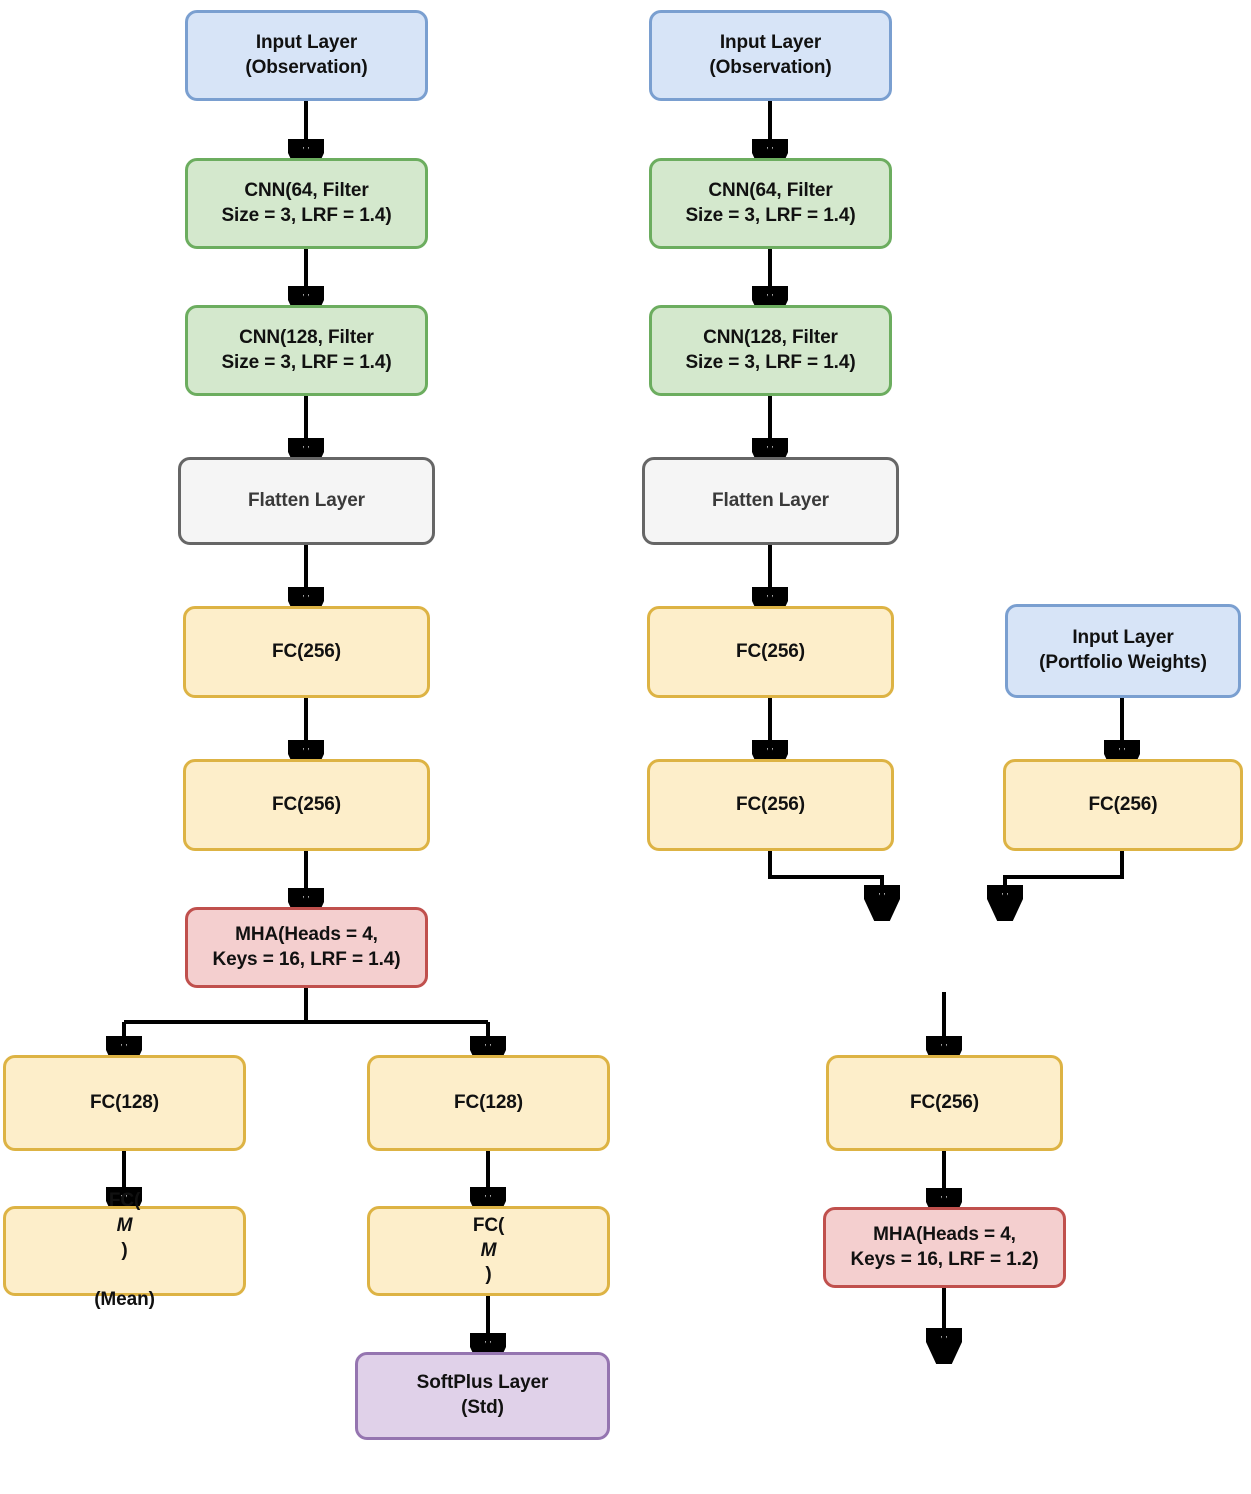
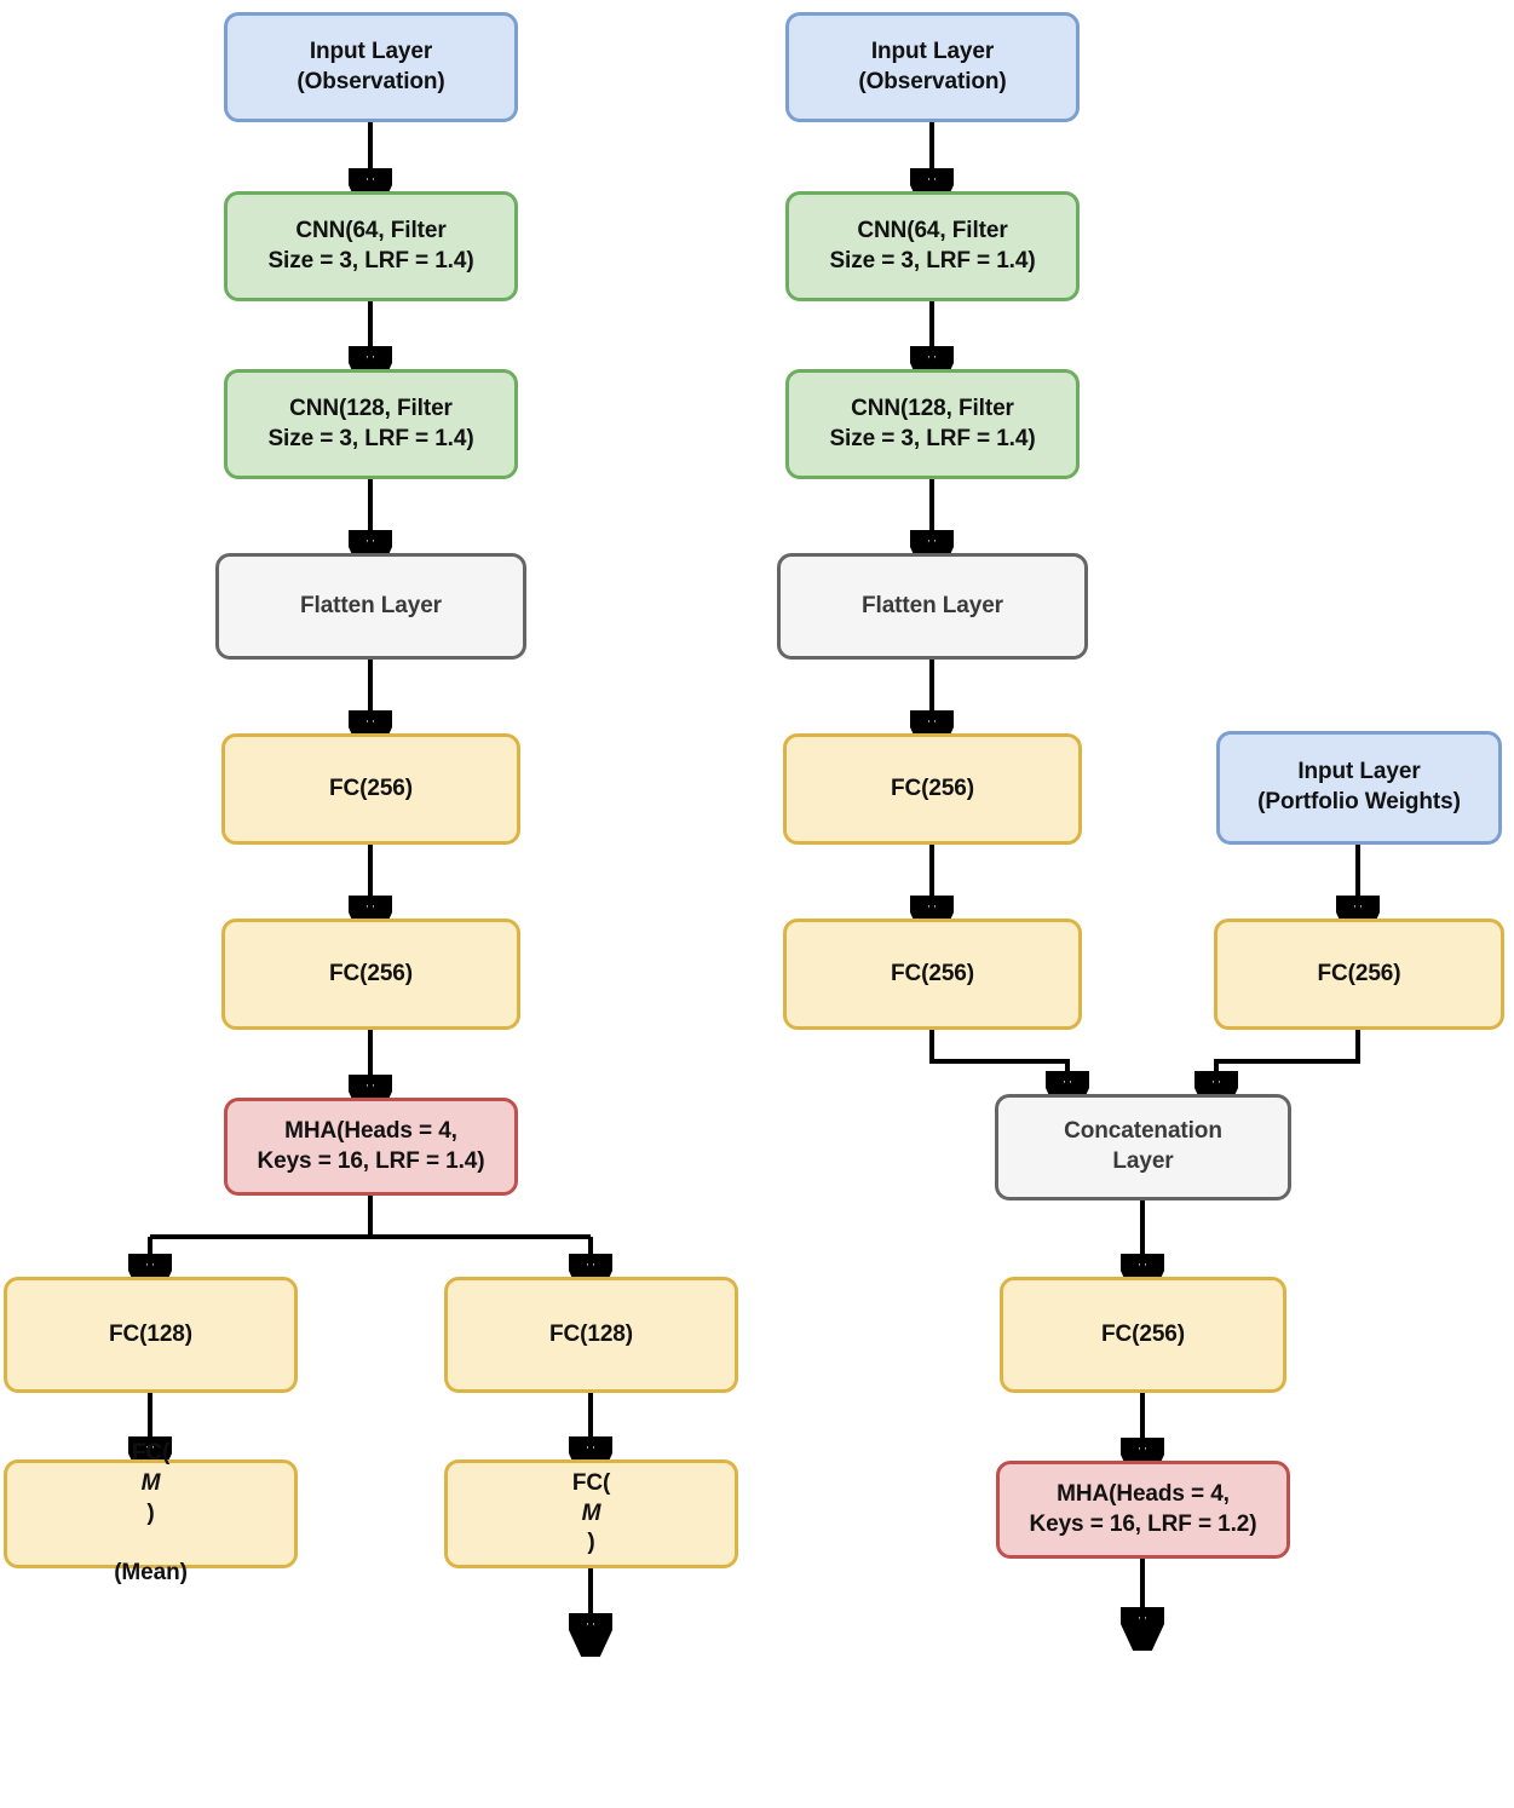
  Input Layer
  (Observation)
  CNN(64, Filter
  Size = 3, LRF = 1.4)
  CNN(128, Filter
  Size = 3, LRF = 1.4)
  Flatten Layer
  FC(256)
  FC(256)
  MHA(Heads = 4,
  Keys = 16, LRF = 1.4)
  FC(128)
  FC(128)
  FC(
  M
  )
  (Mean)
  FC(
  M
  )
- SoftPlus Layer
- (Std)
  Input Layer
  (Observation)
  CNN(64, Filter
  Size = 3, LRF = 1.4)
  CNN(128, Filter
  Size = 3, LRF = 1.4)
  Flatten Layer
  FC(256)
  FC(256)
  Input Layer
  (Portfolio Weights)
  FC(256)
+ Concatenation
+ Layer
  FC(256)
  MHA(Heads = 4,
  Keys = 16, LRF = 1.2)
